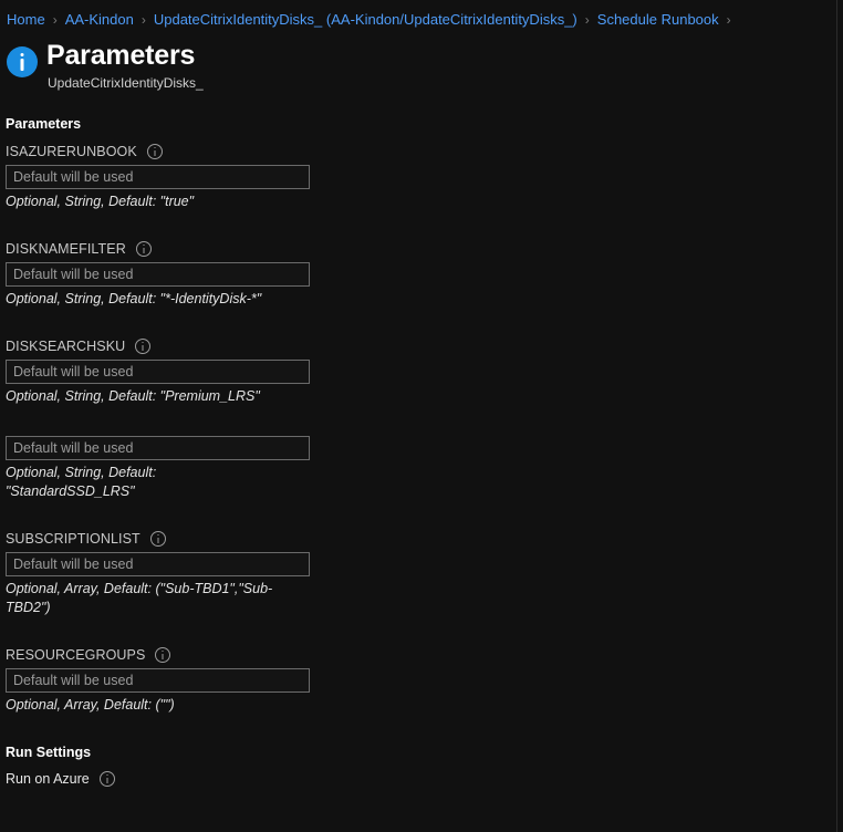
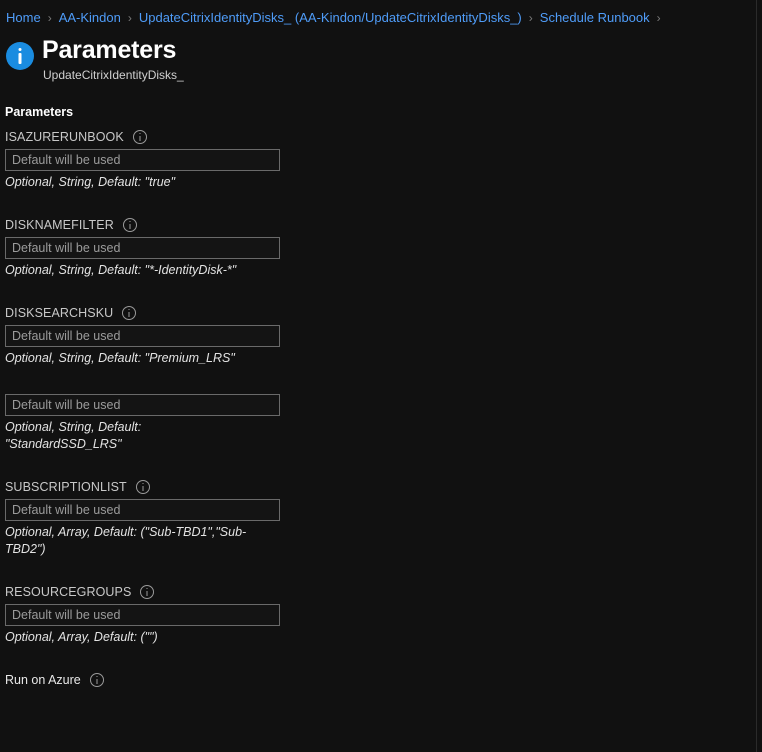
  Home
  ›
  AA-Kindon
  ›
  UpdateCitrixIdentityDisks_ (AA-Kindon/UpdateCitrixIdentityDisks_)
  ›
  Schedule Runbook
  ›
  Parameters
  UpdateCitrixIdentityDisks_
  Parameters
  ISAZURERUNBOOK
  Default will be used
  Optional, String, Default: "true"
  DISKNAMEFILTER
  Default will be used
  Optional, String, Default: "*-IdentityDisk-*"
  DISKSEARCHSKU
  Default will be used
  Optional, String, Default: "Premium_LRS"
  Default will be used
  Optional, String, Default: "StandardSSD_LRS"
  SUBSCRIPTIONLIST
  Default will be used
  Optional, Array, Default: ("Sub-TBD1","Sub-TBD2")
  RESOURCEGROUPS
  Default will be used
  Optional, Array, Default: ("")
- Run Settings
  Run on Azure
